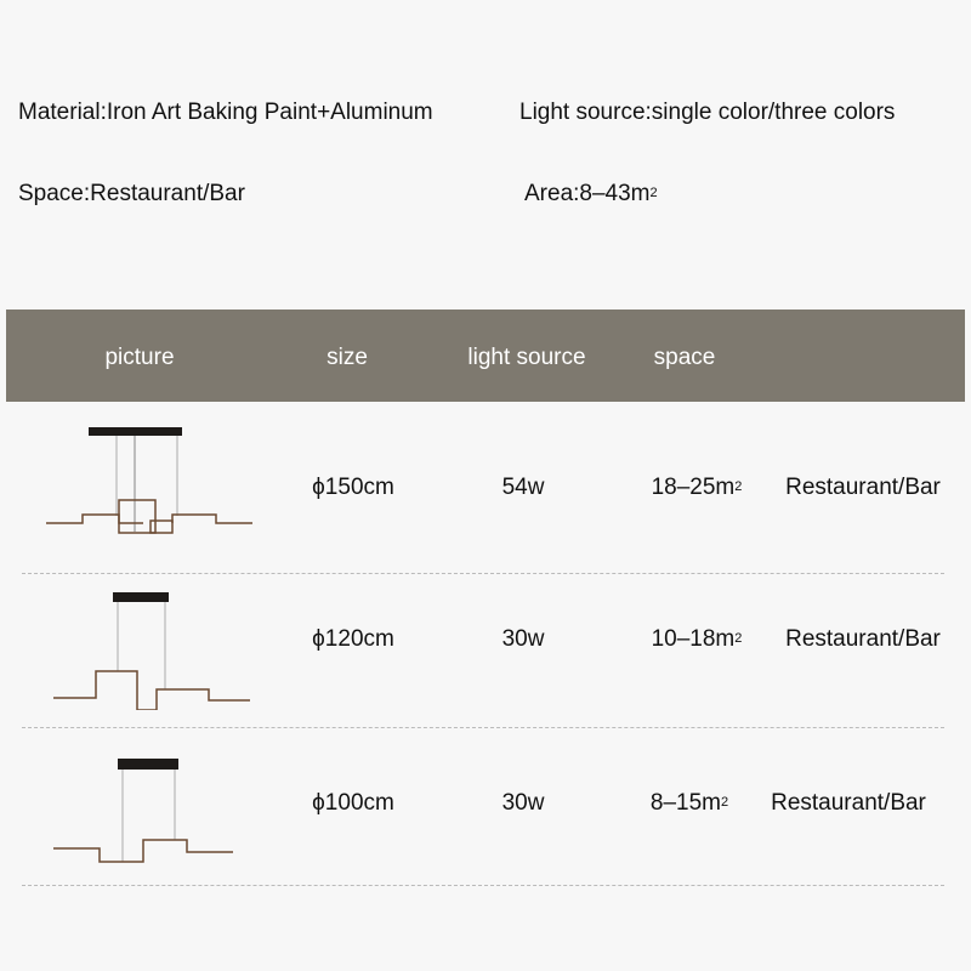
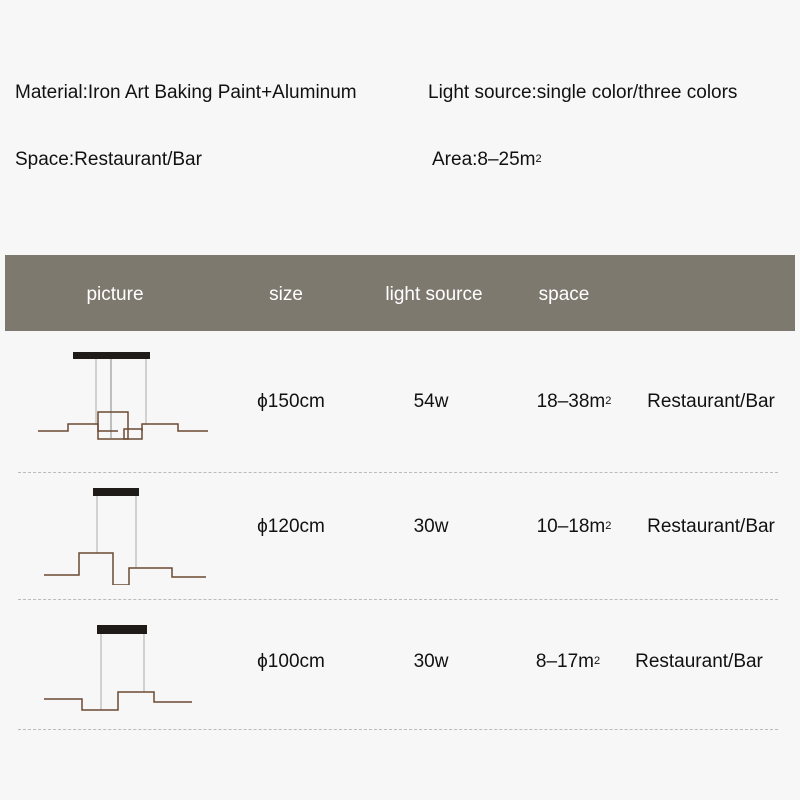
  Material:Iron Art Baking Paint+Aluminum
  Light source:single color/three colors
  Space:Restaurant/Bar
- Area:8–43m2
+ Area:8–25m2
  picture
  size
  light source
  space
  ϕ150cm
  54w
- 18–25m2
+ 18–38m2
  Restaurant/Bar
  ϕ120cm
  30w
  10–18m2
  Restaurant/Bar
  ϕ100cm
  30w
- 8–15m2
+ 8–17m2
  Restaurant/Bar
